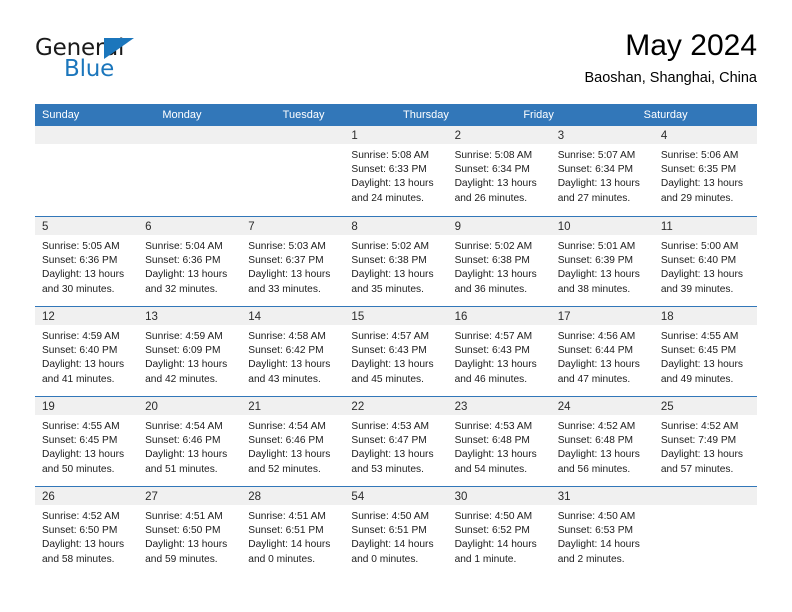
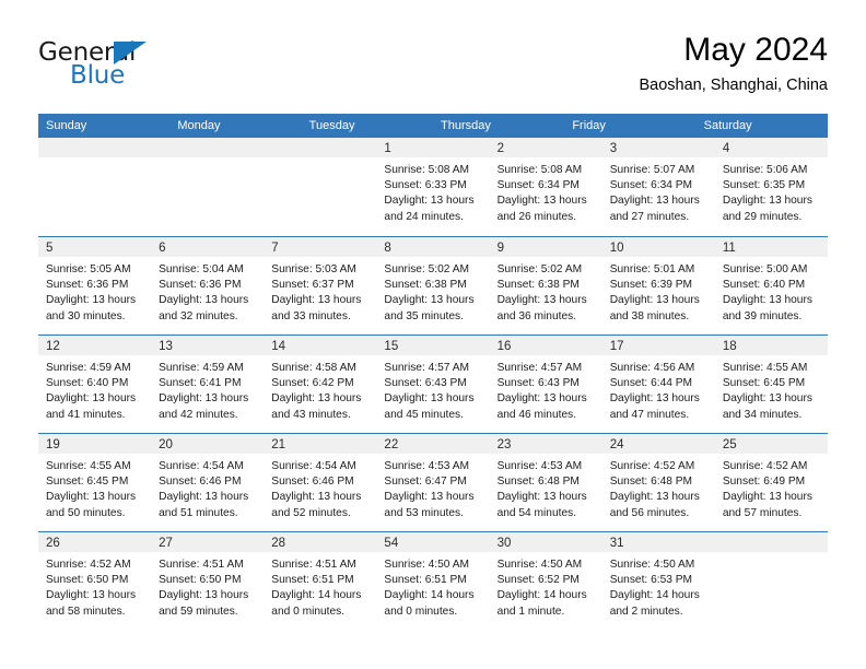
  General
  Blue
  May 2024
  Baoshan, Shanghai, China
  Sunday
  Monday
  Tuesday
  Thursday
  Friday
  Saturday
  1
  Sunrise: 5:08 AM
  Sunset: 6:33 PM
  Daylight: 13 hours
  and 24 minutes.
  2
  Sunrise: 5:08 AM
  Sunset: 6:34 PM
  Daylight: 13 hours
  and 26 minutes.
  3
  Sunrise: 5:07 AM
  Sunset: 6:34 PM
  Daylight: 13 hours
  and 27 minutes.
  4
  Sunrise: 5:06 AM
  Sunset: 6:35 PM
  Daylight: 13 hours
  and 29 minutes.
  5
  Sunrise: 5:05 AM
  Sunset: 6:36 PM
  Daylight: 13 hours
  and 30 minutes.
  6
  Sunrise: 5:04 AM
  Sunset: 6:36 PM
  Daylight: 13 hours
  and 32 minutes.
  7
  Sunrise: 5:03 AM
  Sunset: 6:37 PM
  Daylight: 13 hours
  and 33 minutes.
  8
  Sunrise: 5:02 AM
  Sunset: 6:38 PM
  Daylight: 13 hours
  and 35 minutes.
  9
  Sunrise: 5:02 AM
  Sunset: 6:38 PM
  Daylight: 13 hours
  and 36 minutes.
  10
  Sunrise: 5:01 AM
  Sunset: 6:39 PM
  Daylight: 13 hours
  and 38 minutes.
  11
  Sunrise: 5:00 AM
  Sunset: 6:40 PM
  Daylight: 13 hours
  and 39 minutes.
  12
  Sunrise: 4:59 AM
  Sunset: 6:40 PM
  Daylight: 13 hours
  and 41 minutes.
  13
  Sunrise: 4:59 AM
- Sunset: 6:09 PM
+ Sunset: 6:41 PM
  Daylight: 13 hours
  and 42 minutes.
  14
  Sunrise: 4:58 AM
  Sunset: 6:42 PM
  Daylight: 13 hours
  and 43 minutes.
  15
  Sunrise: 4:57 AM
  Sunset: 6:43 PM
  Daylight: 13 hours
  and 45 minutes.
  16
  Sunrise: 4:57 AM
  Sunset: 6:43 PM
  Daylight: 13 hours
  and 46 minutes.
  17
  Sunrise: 4:56 AM
  Sunset: 6:44 PM
  Daylight: 13 hours
  and 47 minutes.
  18
  Sunrise: 4:55 AM
  Sunset: 6:45 PM
  Daylight: 13 hours
- and 49 minutes.
+ and 34 minutes.
  19
  Sunrise: 4:55 AM
  Sunset: 6:45 PM
  Daylight: 13 hours
  and 50 minutes.
  20
  Sunrise: 4:54 AM
  Sunset: 6:46 PM
  Daylight: 13 hours
  and 51 minutes.
  21
  Sunrise: 4:54 AM
  Sunset: 6:46 PM
  Daylight: 13 hours
  and 52 minutes.
  22
  Sunrise: 4:53 AM
  Sunset: 6:47 PM
  Daylight: 13 hours
  and 53 minutes.
  23
  Sunrise: 4:53 AM
  Sunset: 6:48 PM
  Daylight: 13 hours
  and 54 minutes.
  24
  Sunrise: 4:52 AM
  Sunset: 6:48 PM
  Daylight: 13 hours
  and 56 minutes.
  25
  Sunrise: 4:52 AM
- Sunset: 7:49 PM
+ Sunset: 6:49 PM
  Daylight: 13 hours
  and 57 minutes.
  26
  Sunrise: 4:52 AM
  Sunset: 6:50 PM
  Daylight: 13 hours
  and 58 minutes.
  27
  Sunrise: 4:51 AM
  Sunset: 6:50 PM
  Daylight: 13 hours
  and 59 minutes.
  28
  Sunrise: 4:51 AM
  Sunset: 6:51 PM
  Daylight: 14 hours
  and 0 minutes.
  54
  Sunrise: 4:50 AM
  Sunset: 6:51 PM
  Daylight: 14 hours
  and 0 minutes.
  30
  Sunrise: 4:50 AM
  Sunset: 6:52 PM
  Daylight: 14 hours
  and 1 minute.
  31
  Sunrise: 4:50 AM
  Sunset: 6:53 PM
  Daylight: 14 hours
  and 2 minutes.
